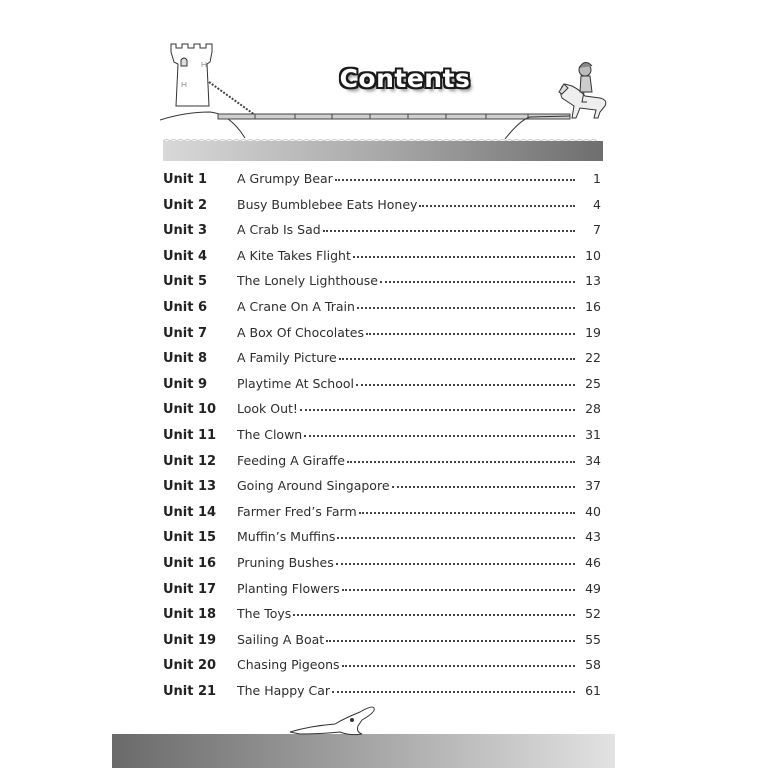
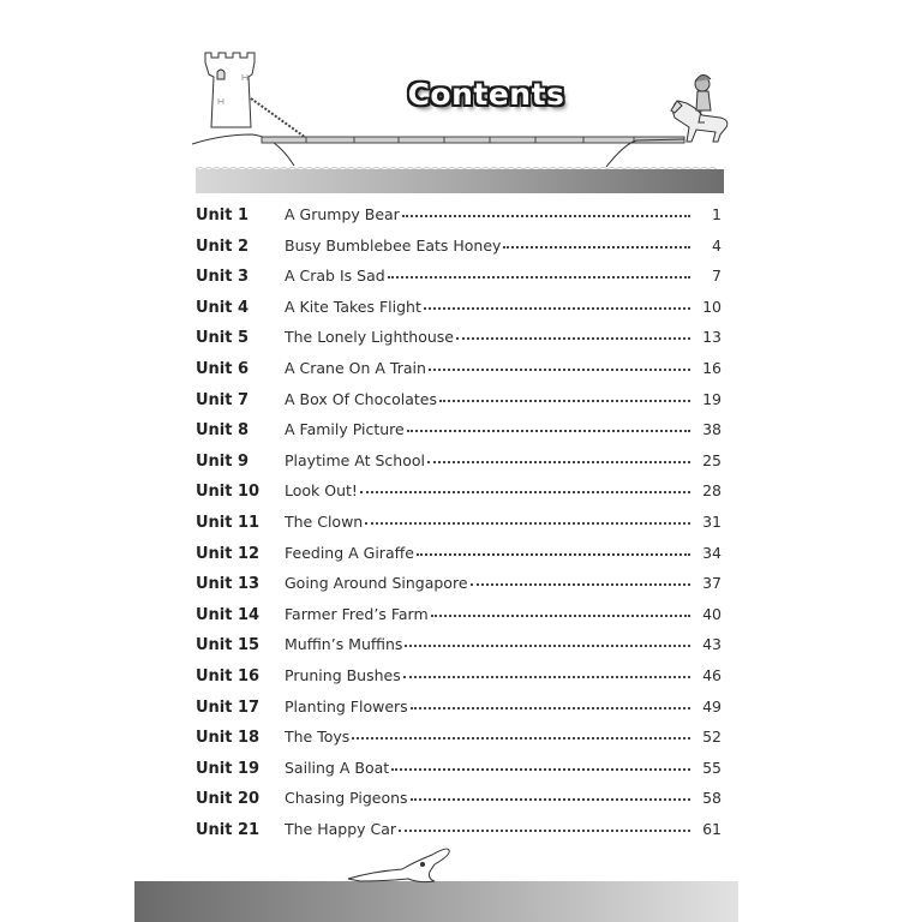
  Contents
  Unit 1
  A Grumpy Bear
  1
  Unit 2
  Busy Bumblebee Eats Honey
  4
  Unit 3
  A Crab Is Sad
  7
  Unit 4
  A Kite Takes Flight
  10
  Unit 5
  The Lonely Lighthouse
  13
  Unit 6
  A Crane On A Train
  16
  Unit 7
  A Box Of Chocolates
  19
  Unit 8
  A Family Picture
- 22
+ 38
  Unit 9
  Playtime At School
  25
  Unit 10
  Look Out!
  28
  Unit 11
  The Clown
  31
  Unit 12
  Feeding A Giraffe
  34
  Unit 13
  Going Around Singapore
  37
  Unit 14
  Farmer Fred’s Farm
  40
  Unit 15
  Muffin’s Muffins
  43
  Unit 16
  Pruning Bushes
  46
  Unit 17
  Planting Flowers
  49
  Unit 18
  The Toys
  52
  Unit 19
  Sailing A Boat
  55
  Unit 20
  Chasing Pigeons
  58
  Unit 21
  The Happy Car
  61
